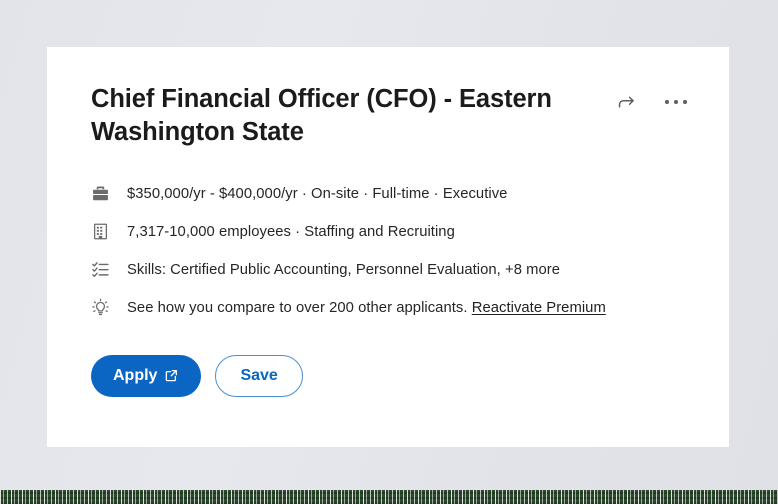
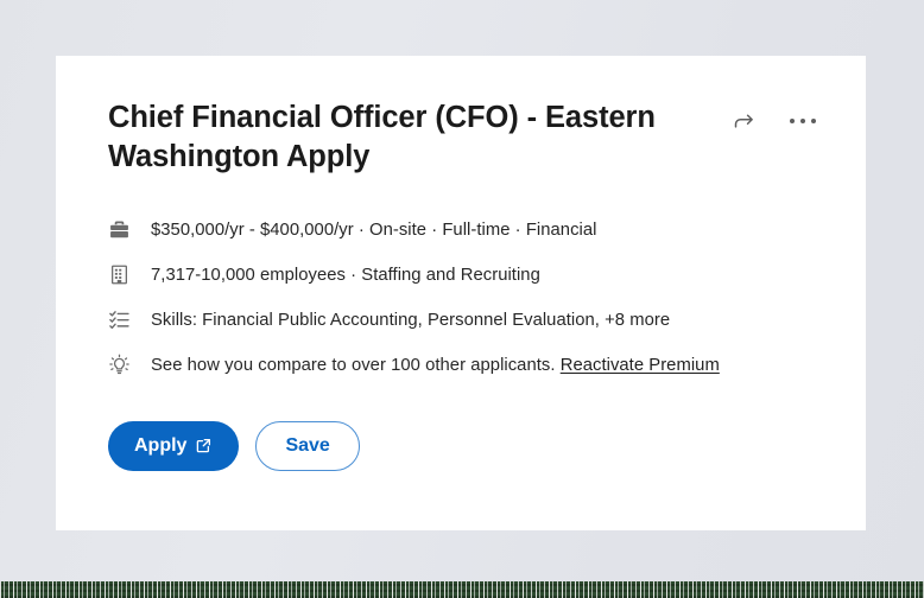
- Chief Financial Officer (CFO) - Eastern Washington State
+ Chief Financial Officer (CFO) - Eastern Washington Apply
- $350,000/yr - $400,000/yr · On-site · Full-time · Executive
+ $350,000/yr - $400,000/yr · On-site · Full-time · Financial
  7,317-10,000 employees · Staffing and Recruiting
- Skills: Certified Public Accounting, Personnel Evaluation, +8 more
+ Skills: Financial Public Accounting, Personnel Evaluation, +8 more
- See how you compare to over 200 other applicants. Reactivate Premium
+ See how you compare to over 100 other applicants. Reactivate Premium
  Apply
  Save
